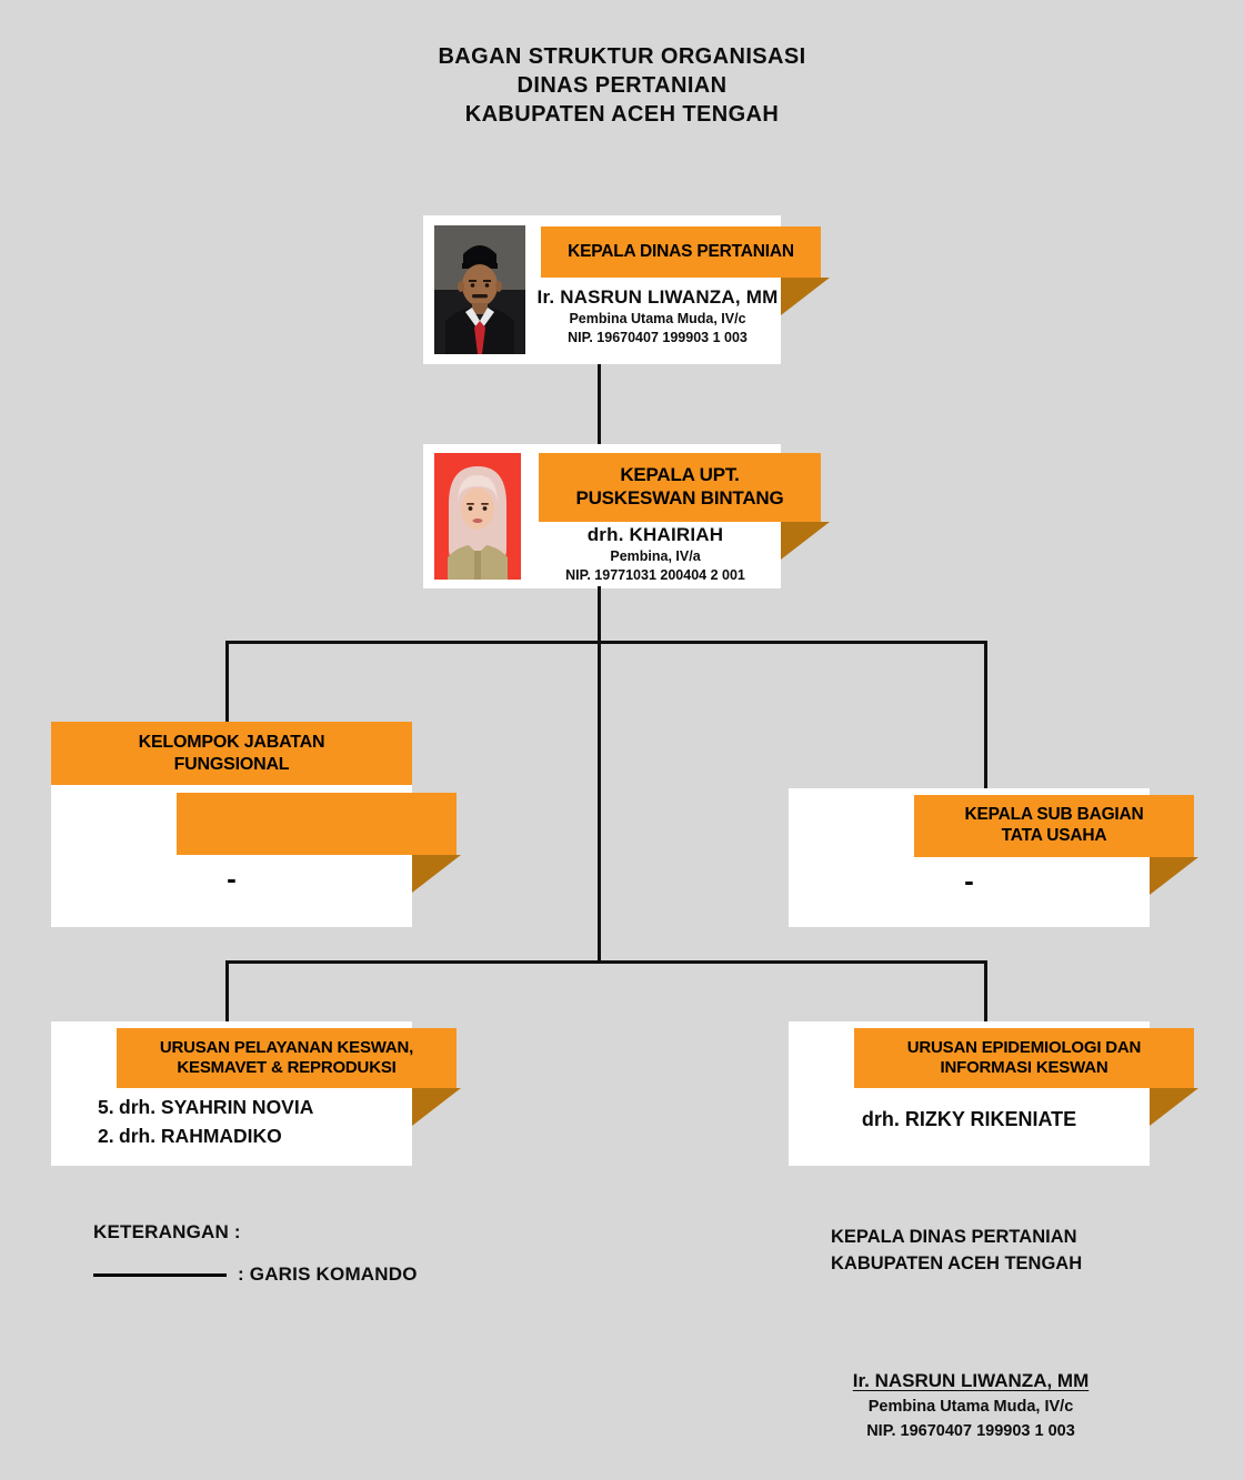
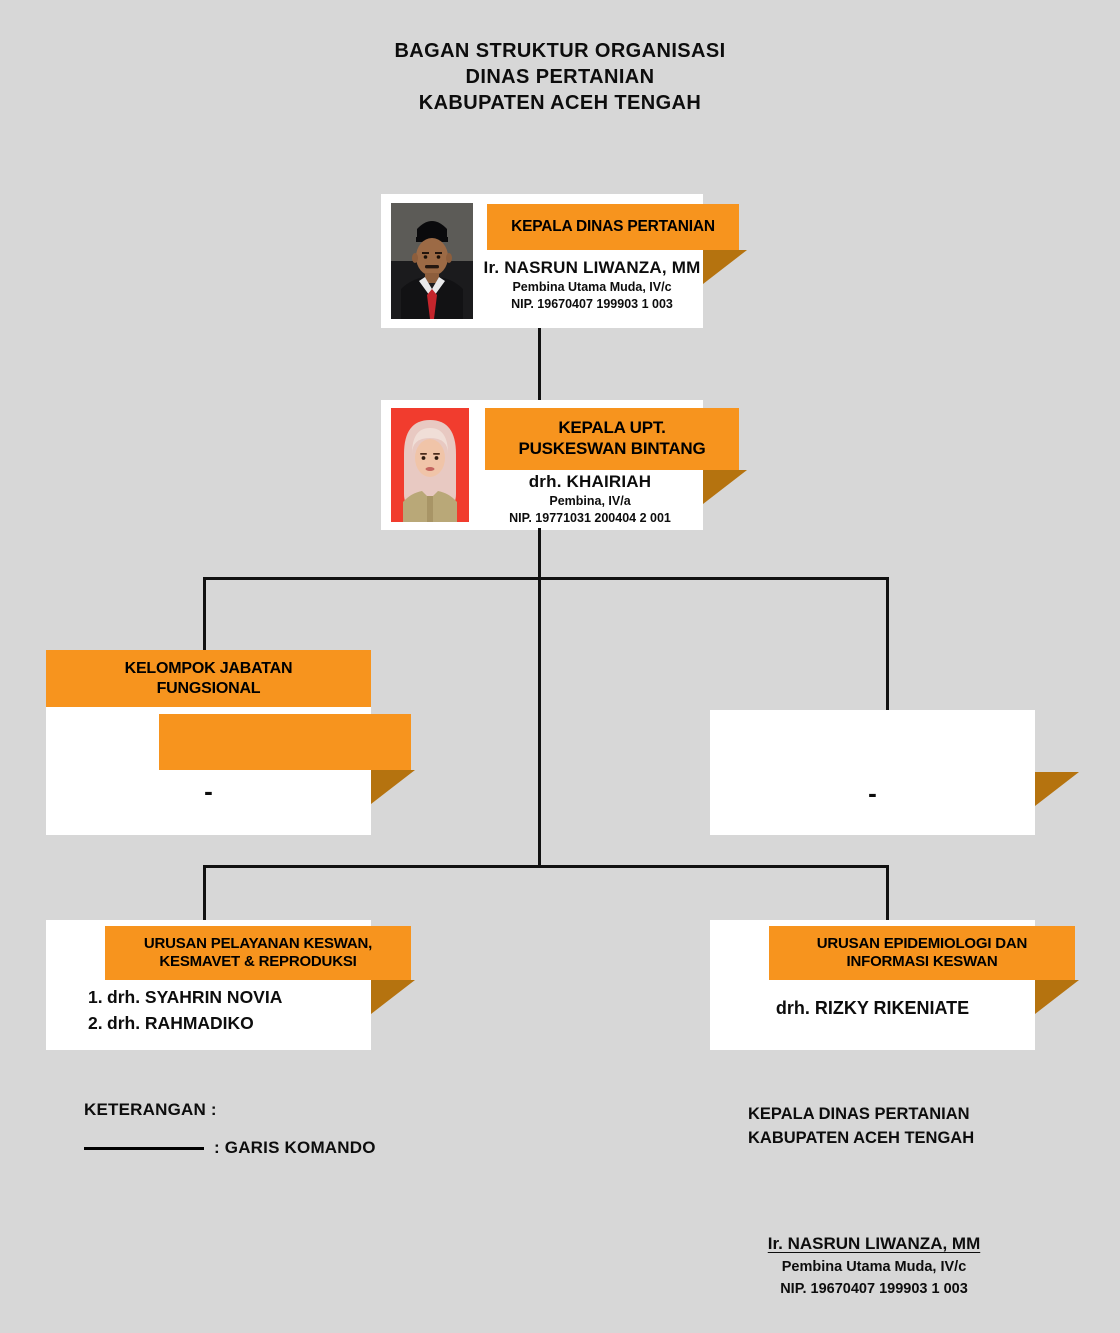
  BAGAN STRUKTUR ORGANISASI
  DINAS PERTANIAN
  KABUPATEN ACEH TENGAH
  KEPALA DINAS PERTANIAN
  Ir. NASRUN LIWANZA, MM
  Pembina Utama Muda, IV/c
  NIP. 19670407 199903 1 003
  KEPALA UPT.
  PUSKESWAN BINTANG
  drh. KHAIRIAH
  Pembina, IV/a
  NIP. 19771031 200404 2 001
  KELOMPOK JABATAN
  FUNGSIONAL
  -
- KEPALA SUB BAGIAN
- TATA USAHA
  -
  URUSAN PELAYANAN KESWAN,
  KESMAVET & REPRODUKSI
- 5.
+ 1.
  drh. SYAHRIN NOVIA
  2.
  drh. RAHMADIKO
  URUSAN EPIDEMIOLOGI DAN
  INFORMASI KESWAN
  drh. RIZKY RIKENIATE
  KETERANGAN :
  : GARIS KOMANDO
  KEPALA DINAS PERTANIAN
  KABUPATEN ACEH TENGAH
  Ir. NASRUN LIWANZA, MM
  Pembina Utama Muda, IV/c
  NIP. 19670407 199903 1 003
